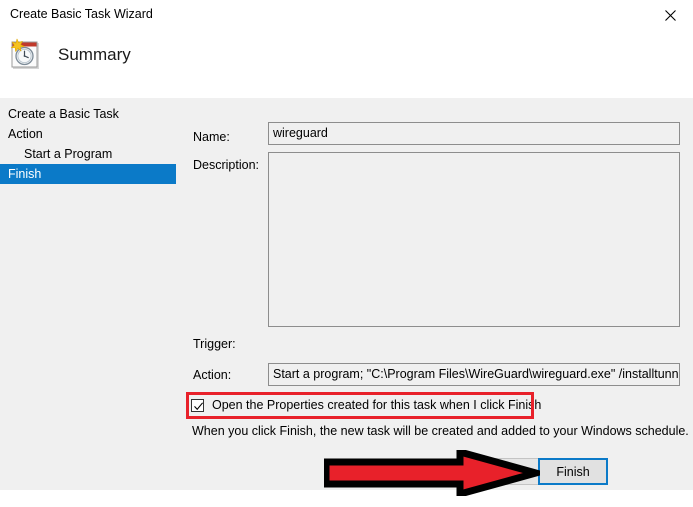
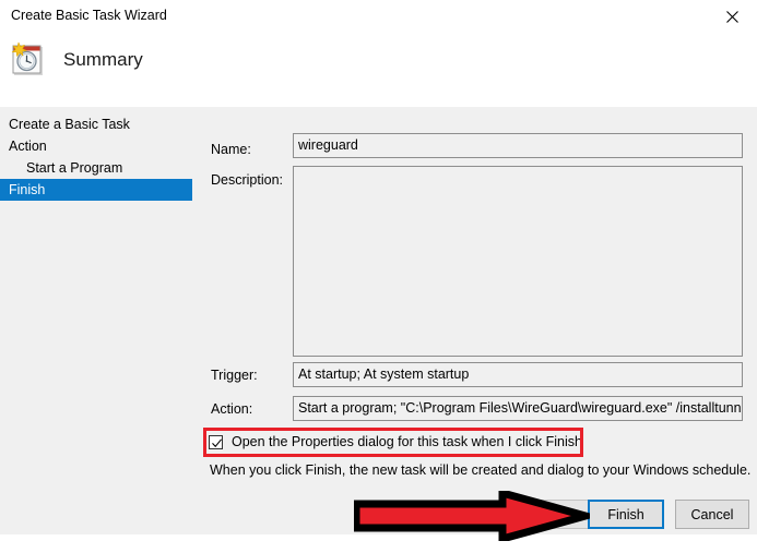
  Create Basic Task Wizard
  Summary
  Create a Basic Task
  Action
  Start a Program
  Finish
  Name:
  wireguard
  Description:
  Trigger:
+ At startup; At system startup
  Action:
  Start a program; "C:\Program Files\WireGuard\wireguard.exe" /installtunn
- Open the Properties created for this task when I click Finish
+ Open the Properties dialog for this task when I click Finish
- When you click Finish, the new task will be created and added to your Windows schedule.
+ When you click Finish, the new task will be created and dialog to your Windows schedule.
  Finish
+ Cancel
